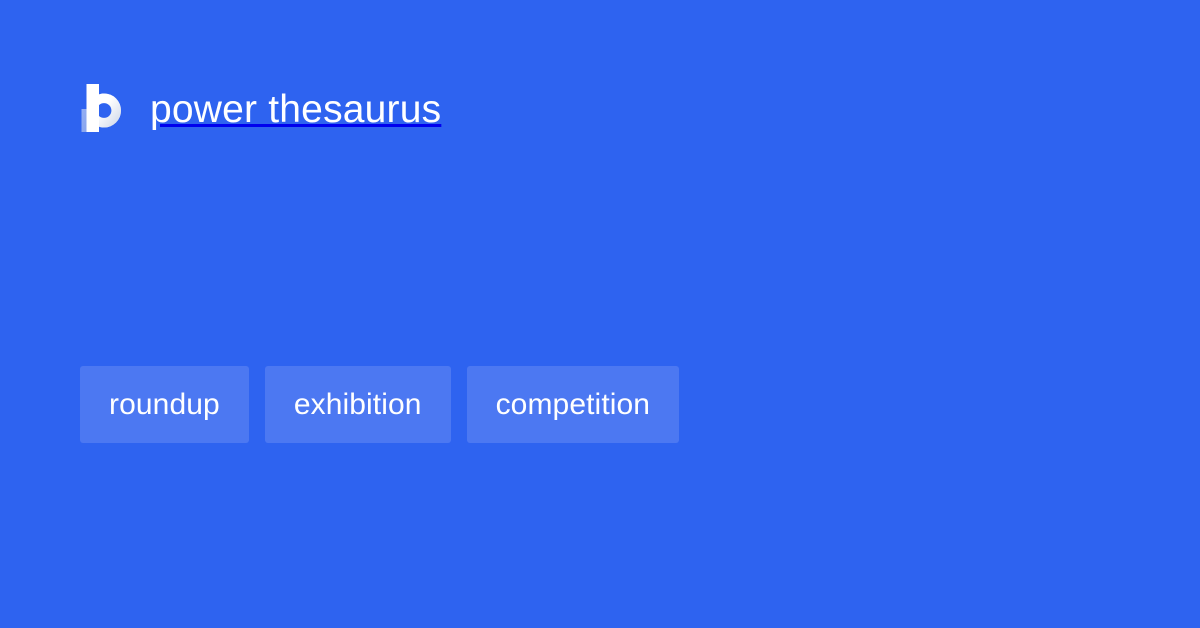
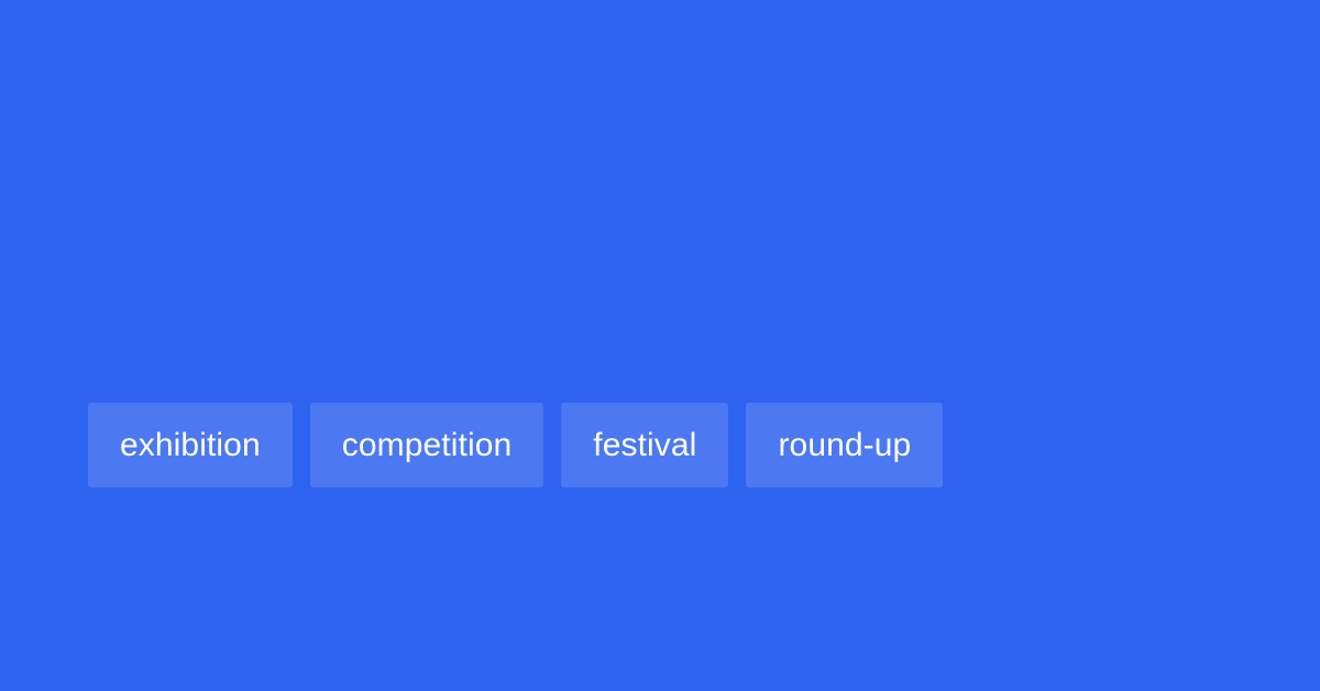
- power thesaurus
- roundup
  exhibition
  competition
+ festival
+ round-up
